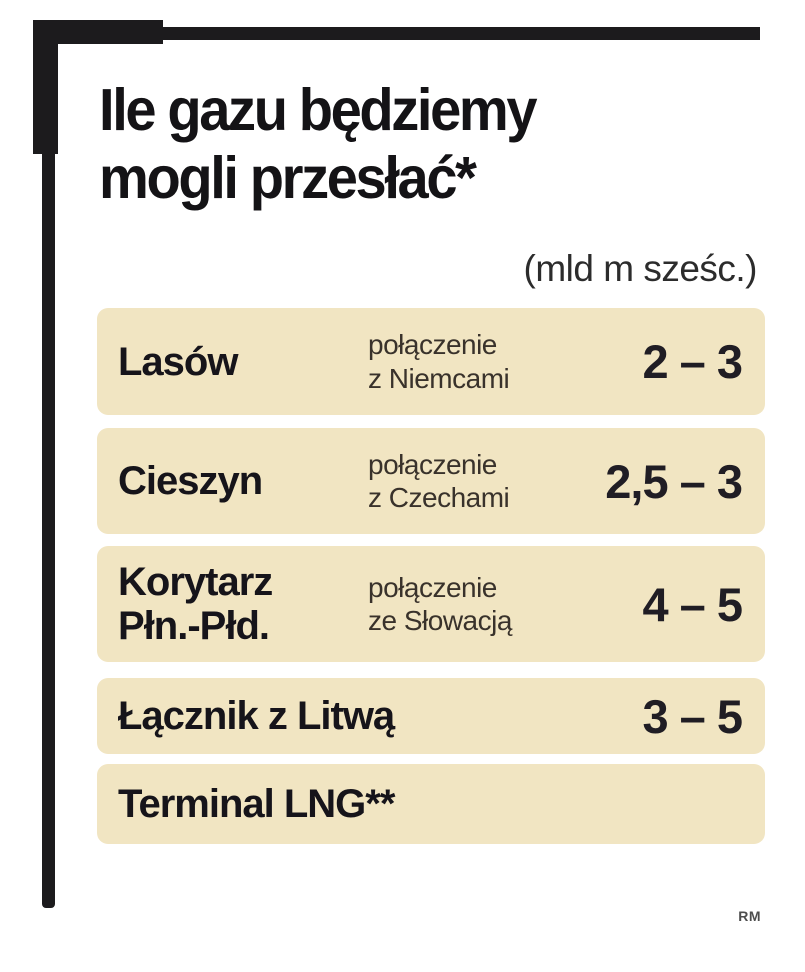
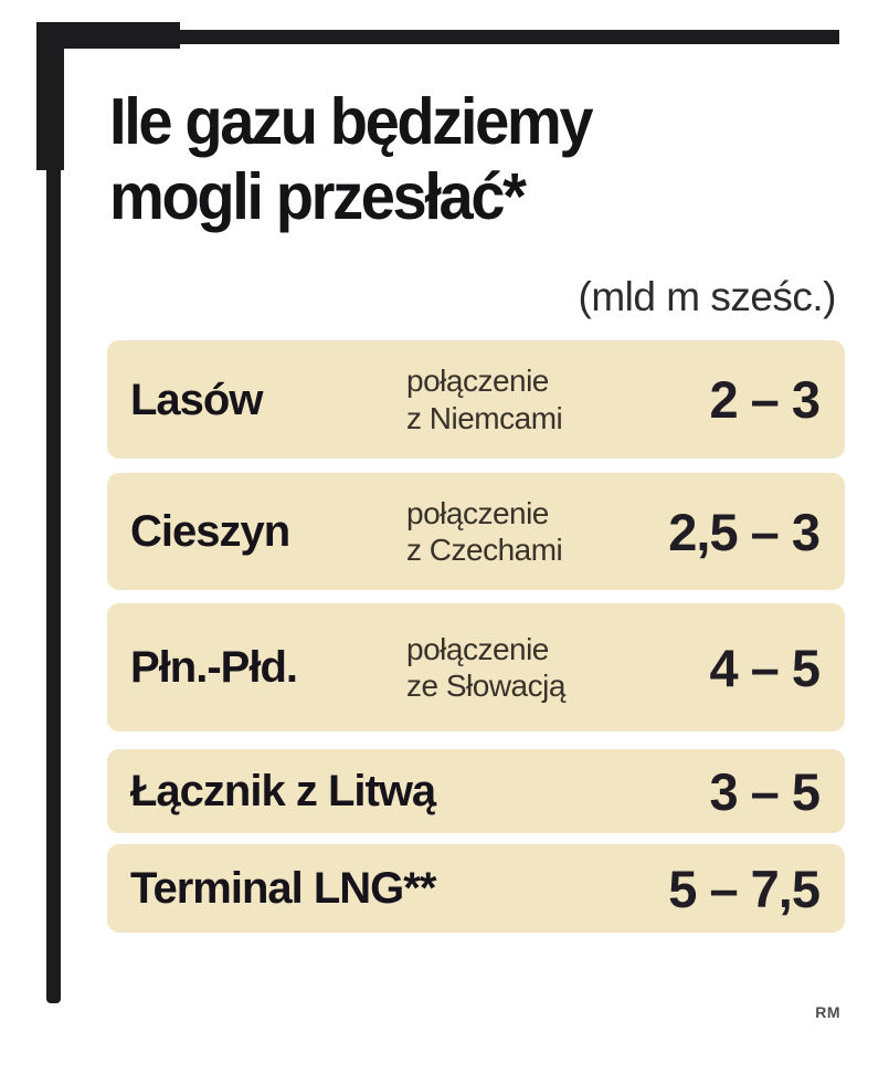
  Ile gazu będziemy
  mogli przesłać*
  (mld m sześc.)
  Lasów
  połączenie
  z Niemcami
  2 – 3
  Cieszyn
  połączenie
  z Czechami
  2,5 – 3
- Korytarz
  Płn.-Płd.
  połączenie
  ze Słowacją
  4 – 5
  Łącznik z Litwą
  3 – 5
  Terminal LNG**
+ 5 – 7,5
  RM
